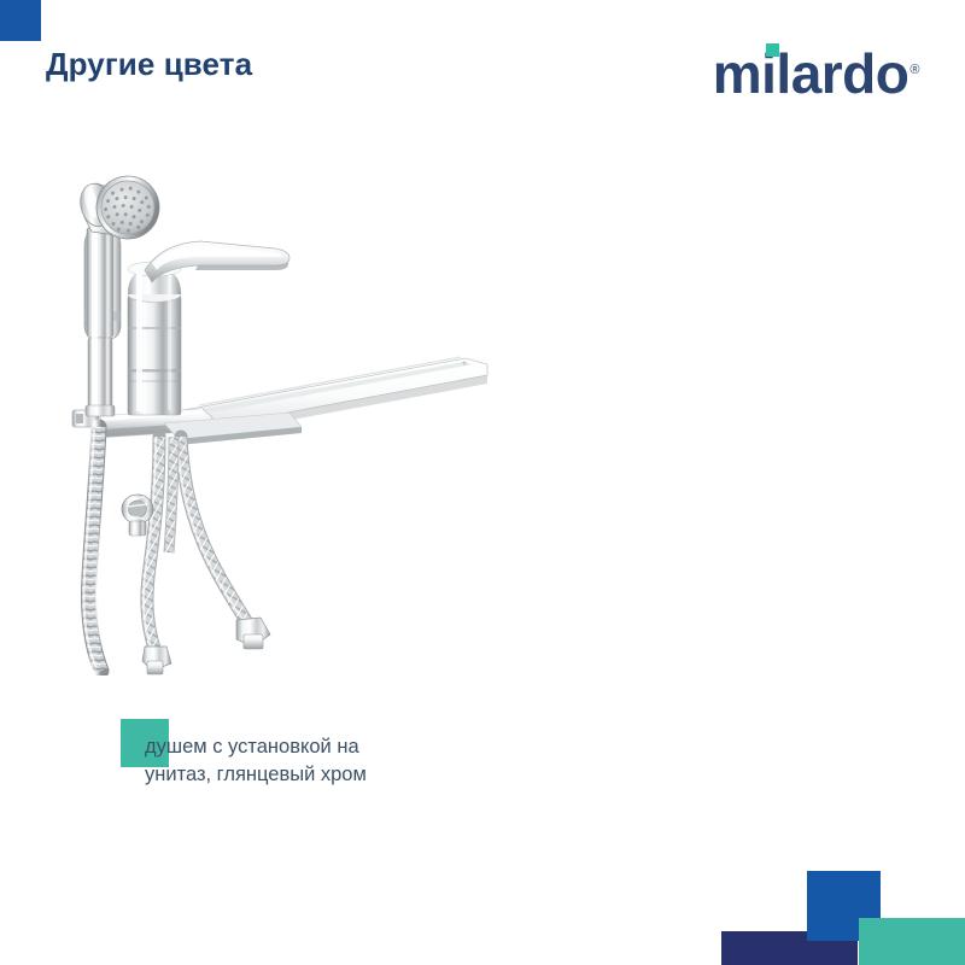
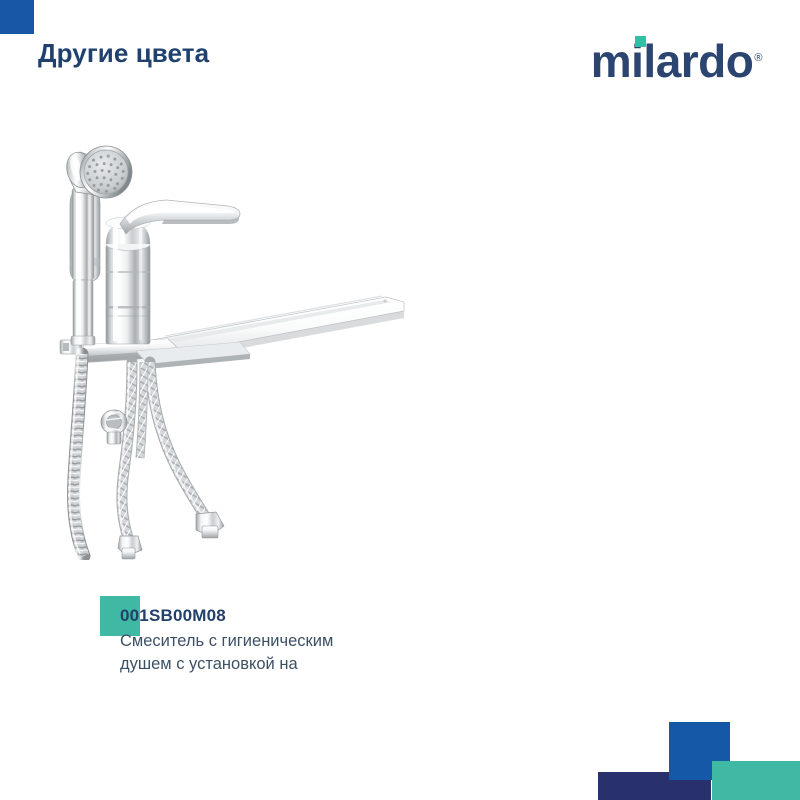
  Другие цвета
  milardo®
+ 001SB00M08
+ Смеситель с гигиеническим
  душем с установкой на
- унитаз, глянцевый хром
